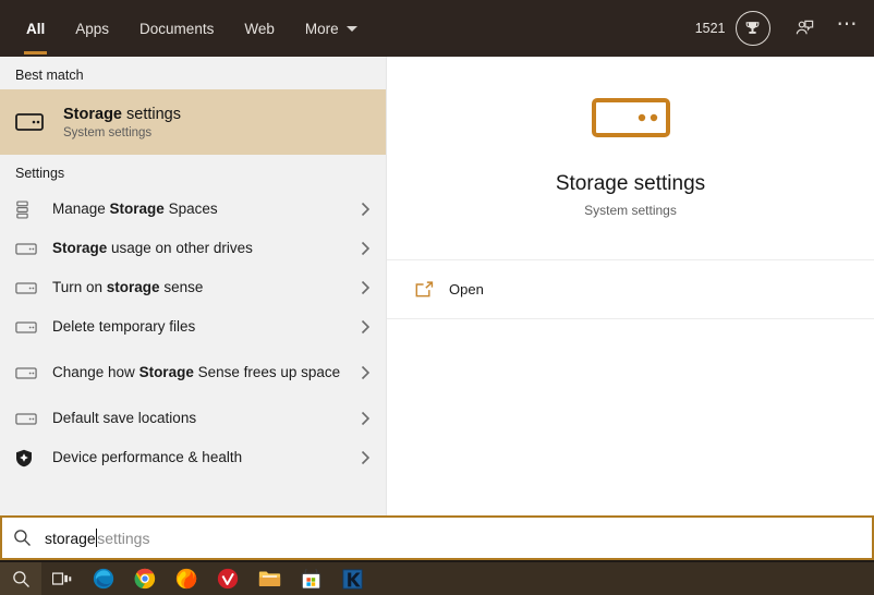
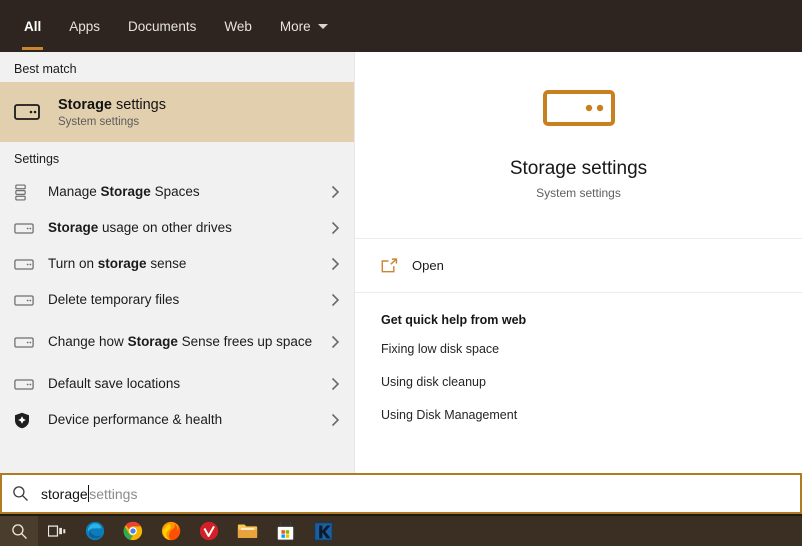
  All
  Apps
  Documents
  Web
  More
- 1521
- ⋯
  Best match
  Storage settings
  System settings
  Settings
  Manage Storage Spaces
  Storage usage on other drives
  Turn on storage sense
  Delete temporary files
  Change how Storage Sense frees up space
  Default save locations
  Device performance & health
  Storage settings
  System settings
  Open
+ Get quick help from web
+ Fixing low disk space
+ Using disk cleanup
+ Using Disk Management
  storage
  settings
